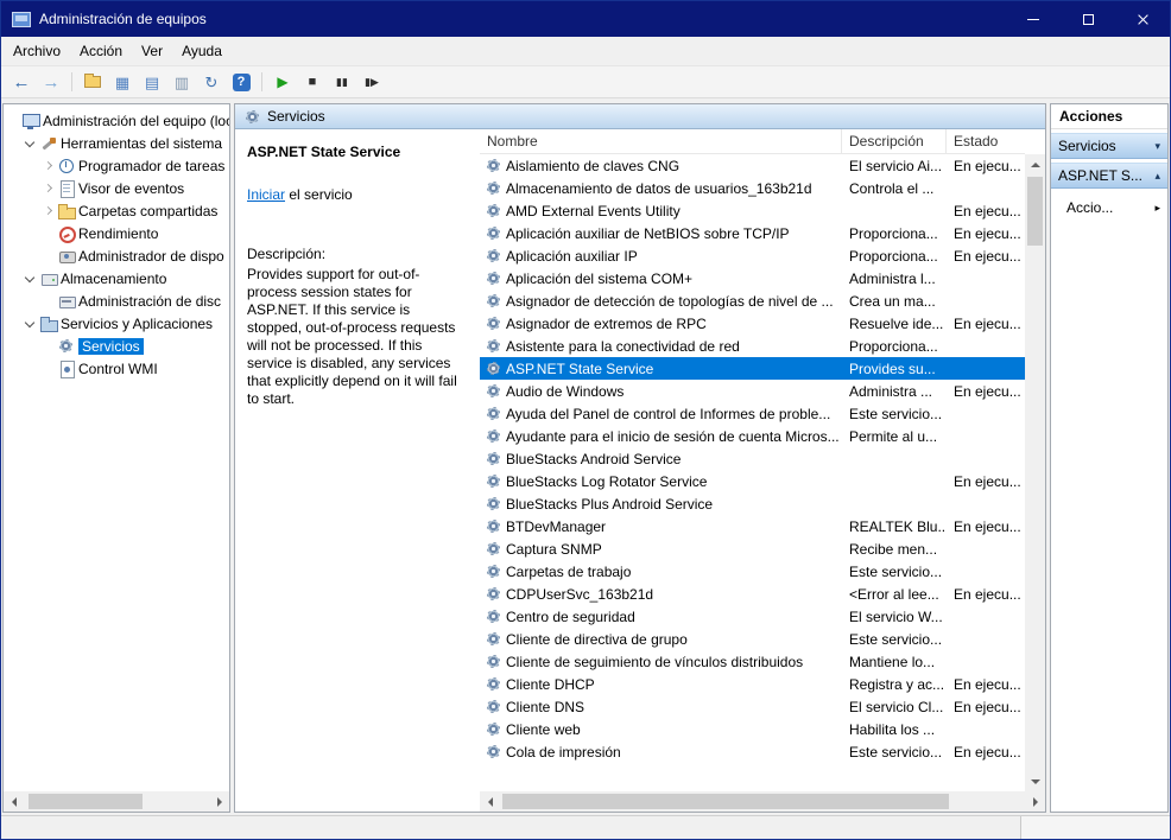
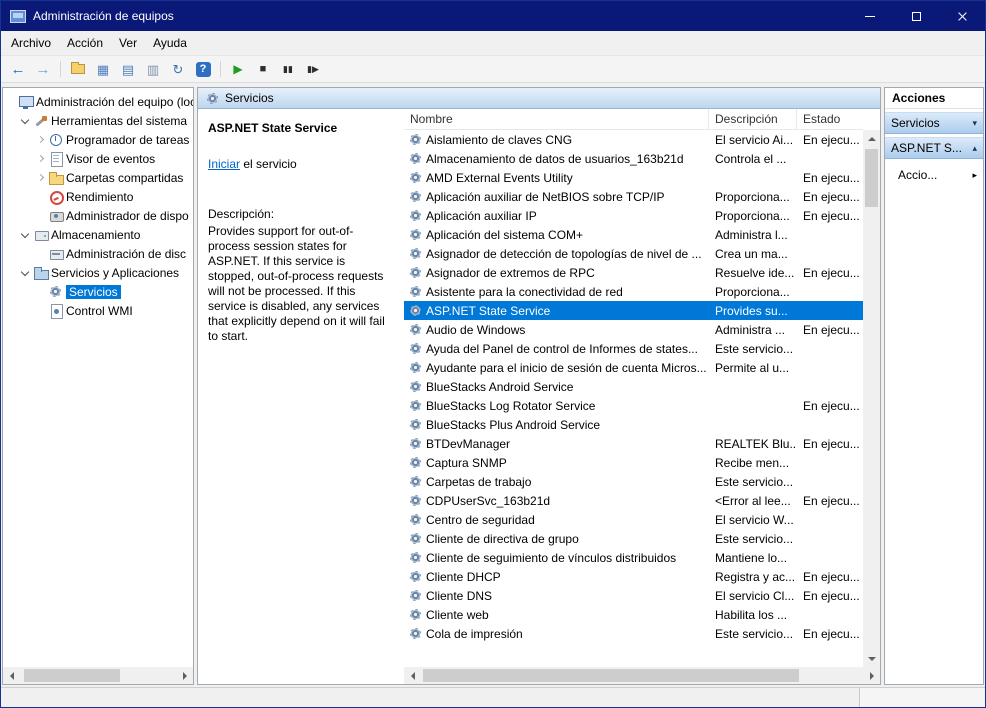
  Administración de equipos
  Archivo
  Acción
  Ver
  Ayuda
  ←
  →
  ▦
  ▤
  ▥
  ↻
  ?
  ▶
  ■
  ▮▮
  ▮▶
  Administración del equipo (lo
  Herramientas del sistema
  Programador de tareas
  Visor de eventos
  Carpetas compartidas
  Rendimiento
  Administrador de dispo
  Almacenamiento
  Administración de disc
  Servicios y Aplicaciones
  Servicios
  Control WMI
  Servicios
  ASP.NET State Service
  Iniciar el servicio
  Descripción:
  Provides support for out-of-process session states for ASP.NET. If this service is stopped, out-of-process requests will not be processed. If this service is disabled, any services that explicitly depend on it will fail to start.
  Nombre
  Descripción
  Estado
  Aislamiento de claves CNG
  El servicio Ai...
  En ejecu...
  Almacenamiento de datos de usuarios_163b21d
  Controla el ...
  AMD External Events Utility
  En ejecu...
  Aplicación auxiliar de NetBIOS sobre TCP/IP
  Proporciona...
  En ejecu...
  Aplicación auxiliar IP
  Proporciona...
  En ejecu...
  Aplicación del sistema COM+
  Administra l...
  Asignador de detección de topologías de nivel de ...
  Crea un ma...
  Asignador de extremos de RPC
  Resuelve ide...
  En ejecu...
  Asistente para la conectividad de red
  Proporciona...
  ASP.NET State Service
  Provides su...
  Audio de Windows
  Administra ...
  En ejecu...
- Ayuda del Panel de control de Informes de proble...
+ Ayuda del Panel de control de Informes de states...
  Este servicio...
  Ayudante para el inicio de sesión de cuenta Micros...
  Permite al u...
  BlueStacks Android Service
  BlueStacks Log Rotator Service
  En ejecu...
  BlueStacks Plus Android Service
  BTDevManager
  REALTEK Blu..
  En ejecu...
  Captura SNMP
  Recibe men...
  Carpetas de trabajo
  Este servicio...
  CDPUserSvc_163b21d
  <Error al lee...
  En ejecu...
  Centro de seguridad
  El servicio W...
  Cliente de directiva de grupo
  Este servicio...
  Cliente de seguimiento de vínculos distribuidos
  Mantiene lo...
  Cliente DHCP
  Registra y ac...
  En ejecu...
  Cliente DNS
  El servicio Cl...
  En ejecu...
  Cliente web
  Habilita los ...
  Cola de impresión
  Este servicio...
  En ejecu...
  Acciones
  Servicios
  ▾
  ASP.NET S...
  ▴
  Accio...
  ▸
